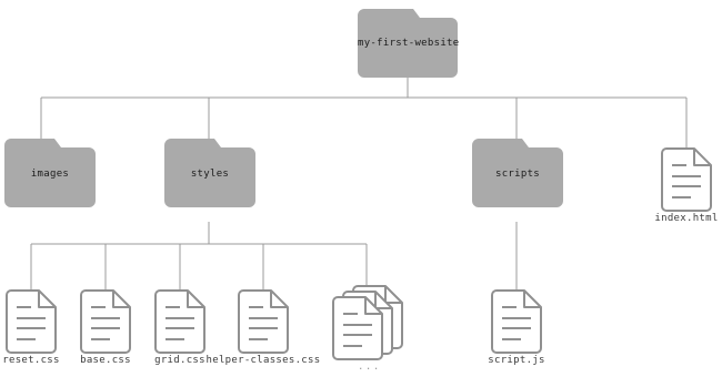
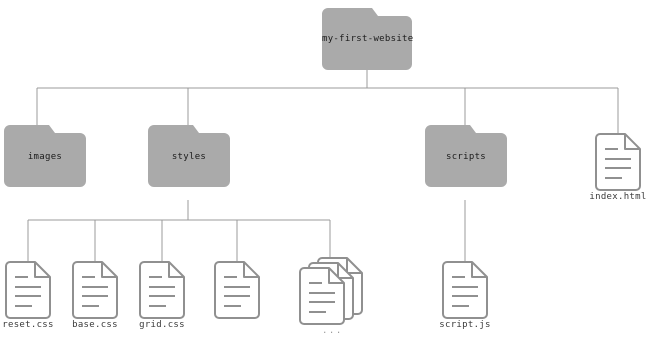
  my-first-website
  images
  styles
  scripts
  index.html
  reset.css
  base.css
  grid.css
- helper-classes.css
  ...
  script.js
